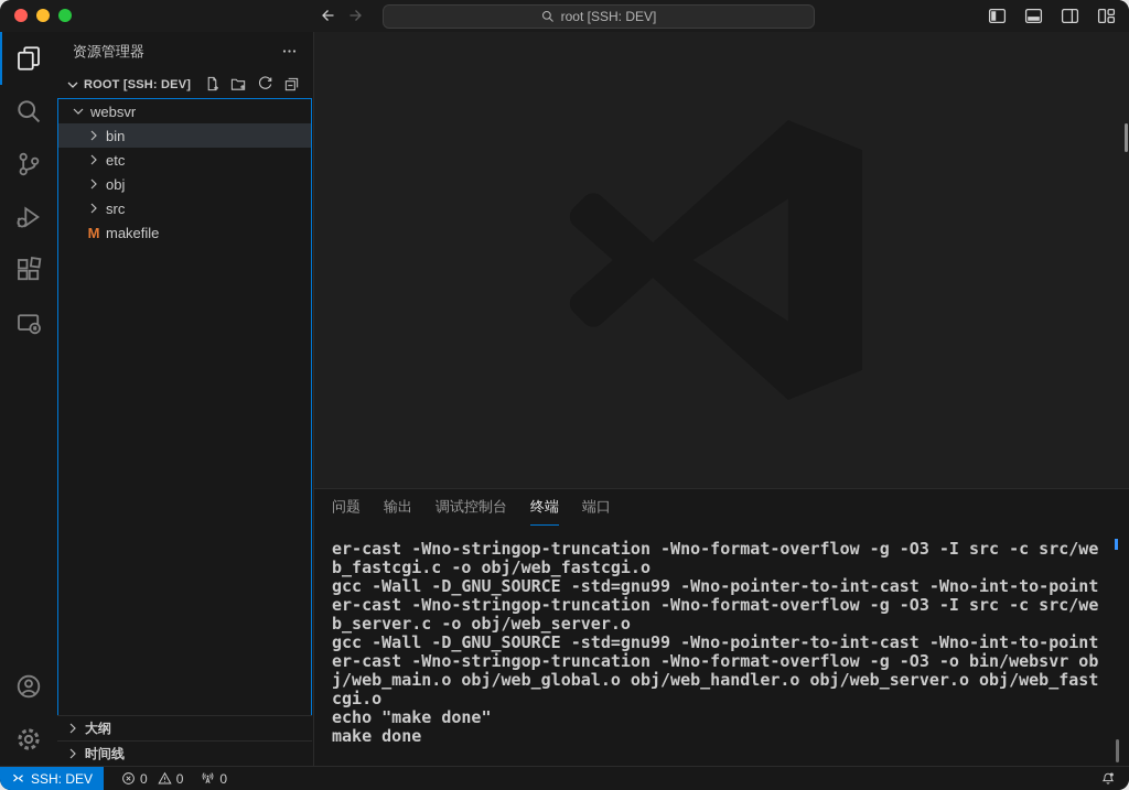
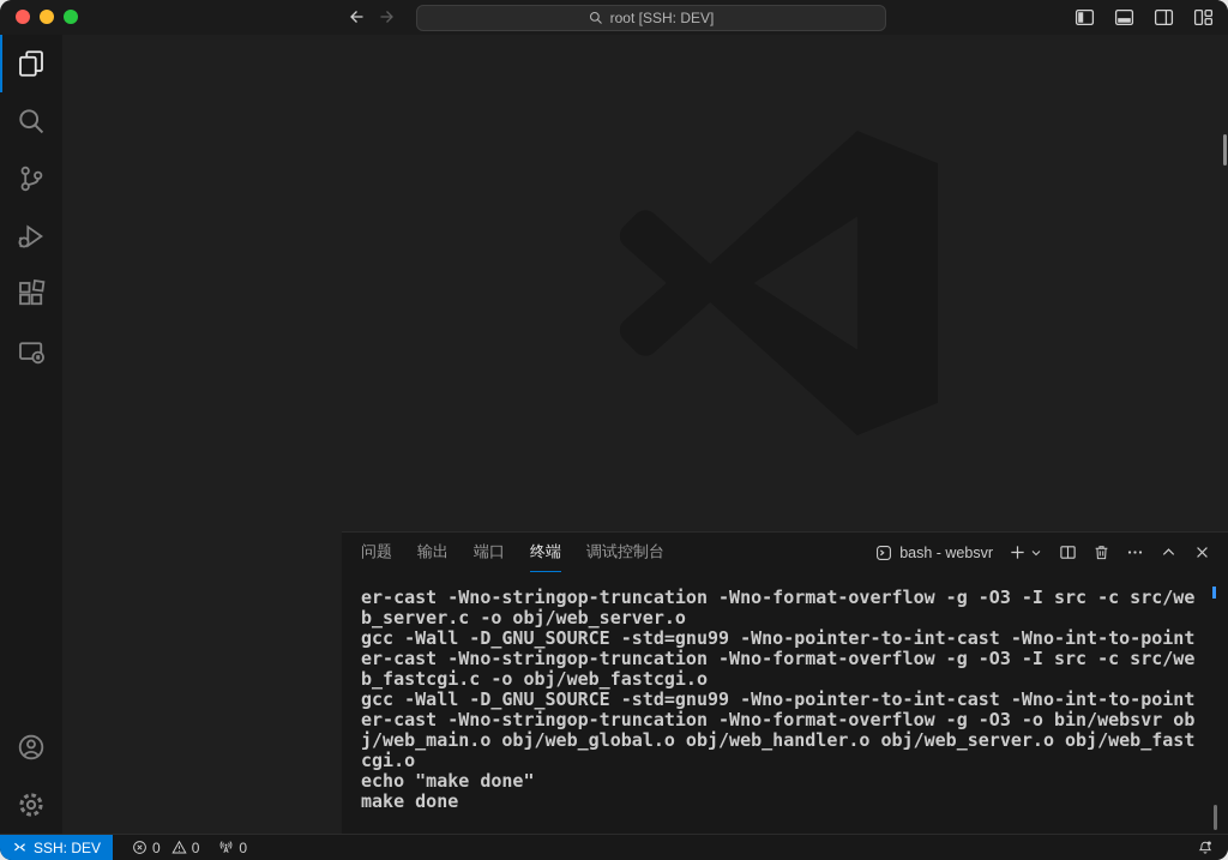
  root [SSH: DEV]
- 资源管理器
- ROOT [SSH: DEV]
- websvr
- bin
- etc
- obj
- src
- M
- makefile
- 大纲
- 时间线
  问题
  输出
- 调试控制台
+ 端口
  终端
- 端口
+ 调试控制台
+ bash - websvr
  er-cast -Wno-stringop-truncation -Wno-format-overflow -g -O3 -I src -c src/we
- b_fastcgi.c -o obj/web_fastcgi.o
+ b_server.c -o obj/web_server.o
  gcc -Wall -D_GNU_SOURCE -std=gnu99 -Wno-pointer-to-int-cast -Wno-int-to-point
  er-cast -Wno-stringop-truncation -Wno-format-overflow -g -O3 -I src -c src/we
- b_server.c -o obj/web_server.o
+ b_fastcgi.c -o obj/web_fastcgi.o
  gcc -Wall -D_GNU_SOURCE -std=gnu99 -Wno-pointer-to-int-cast -Wno-int-to-point
  er-cast -Wno-stringop-truncation -Wno-format-overflow -g -O3 -o bin/websvr ob
  j/web_main.o obj/web_global.o obj/web_handler.o obj/web_server.o obj/web_fast
  cgi.o
  echo "make done"
  make done
  SSH: DEV
  0
  0
  0
